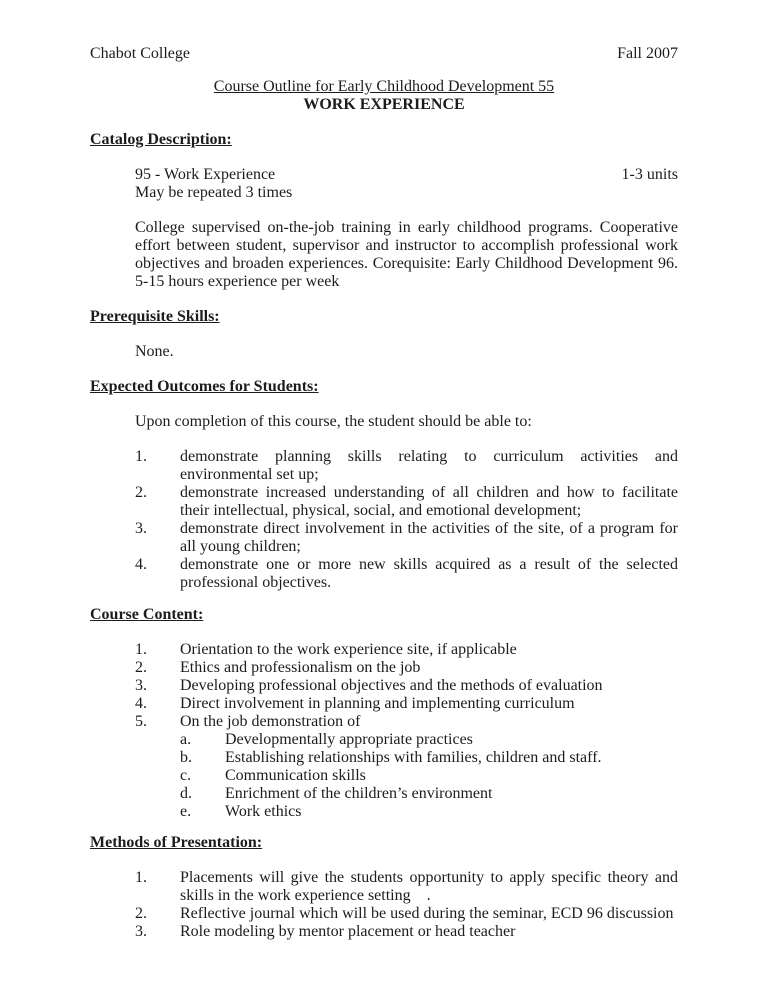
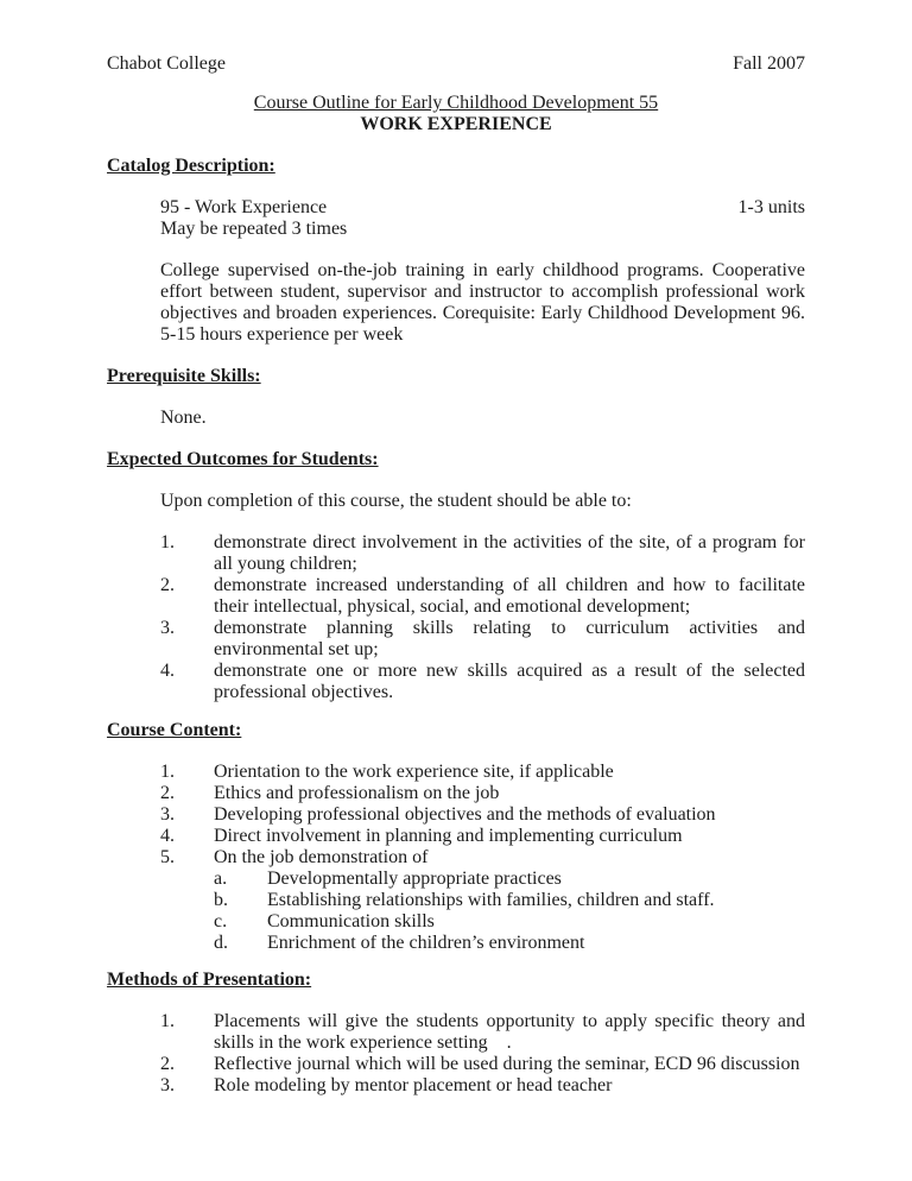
  Chabot College
  Fall 2007
  Course Outline for Early Childhood Development 55
  WORK EXPERIENCE
  Catalog Description:
  95 - Work Experience
  1-3 units
  May be repeated 3 times
  College supervised on-the-job training in early childhood programs. Cooperative effort between student, supervisor and instructor to accomplish professional work objectives and broaden experiences. Corequisite: Early Childhood Development 96. 5-15 hours experience per week
  Prerequisite Skills:
  None.
  Expected Outcomes for Students:
  Upon completion of this course, the student should be able to:
  1.
- demonstrate planning skills relating to curriculum activities and environmental set up;
+ demonstrate direct involvement in the activities of the site, of a program for all young children;
  2.
  demonstrate increased understanding of all children and how to facilitate their intellectual, physical, social, and emotional development;
  3.
- demonstrate direct involvement in the activities of the site, of a program for all young children;
+ demonstrate planning skills relating to curriculum activities and environmental set up;
  4.
  demonstrate one or more new skills acquired as a result of the selected professional objectives.
  Course Content:
  1.
  Orientation to the work experience site, if applicable
  2.
  Ethics and professionalism on the job
  3.
  Developing professional objectives and the methods of evaluation
  4.
  Direct involvement in planning and implementing curriculum
  5.
  On the job demonstration of
  a.
  Developmentally appropriate practices
  b.
  Establishing relationships with families, children and staff.
  c.
  Communication skills
  d.
  Enrichment of the children’s environment
- e.
- Work ethics
  Methods of Presentation:
  1.
  Placements will give the students opportunity to apply specific theory and skills in the work experience setting .
  2.
  Reflective journal which will be used during the seminar, ECD 96 discussion
  3.
  Role modeling by mentor placement or head teacher
